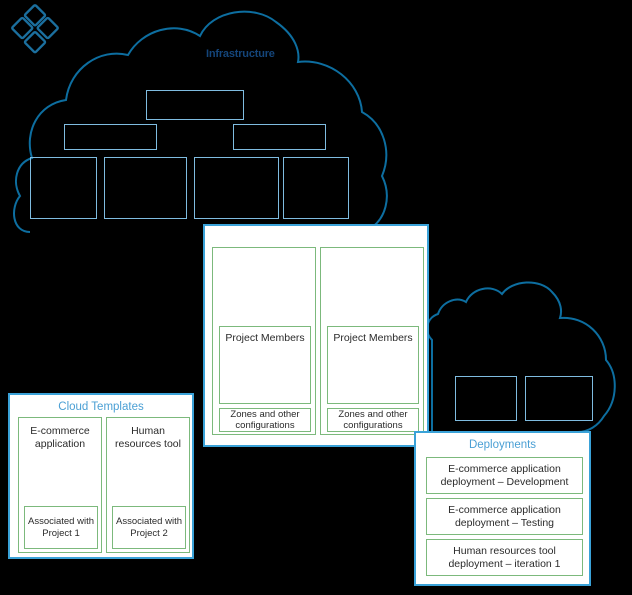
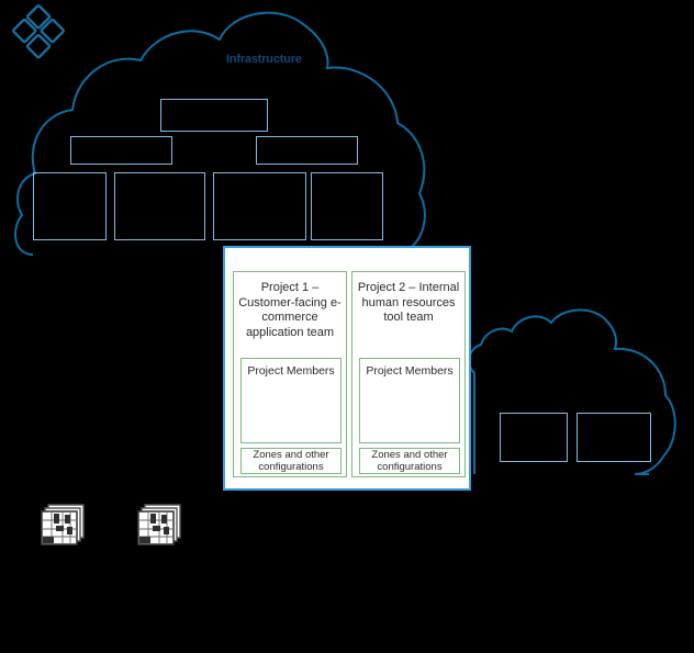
  Infrastructure
+ Project 1 – Customer-facing e-commerce application team
  Project Members
  Zones and other configurations
+ Project 2 – Internal human resources tool team
  Project Members
  Zones and other configurations
- Cloud Templates
- E-commerce application
- Associated with Project 1
- Human resources tool
- Associated with Project 2
- Deployments
- E-commerce application deployment – Development
- E-commerce application deployment – Testing
- Human resources tool deployment – iteration 1
